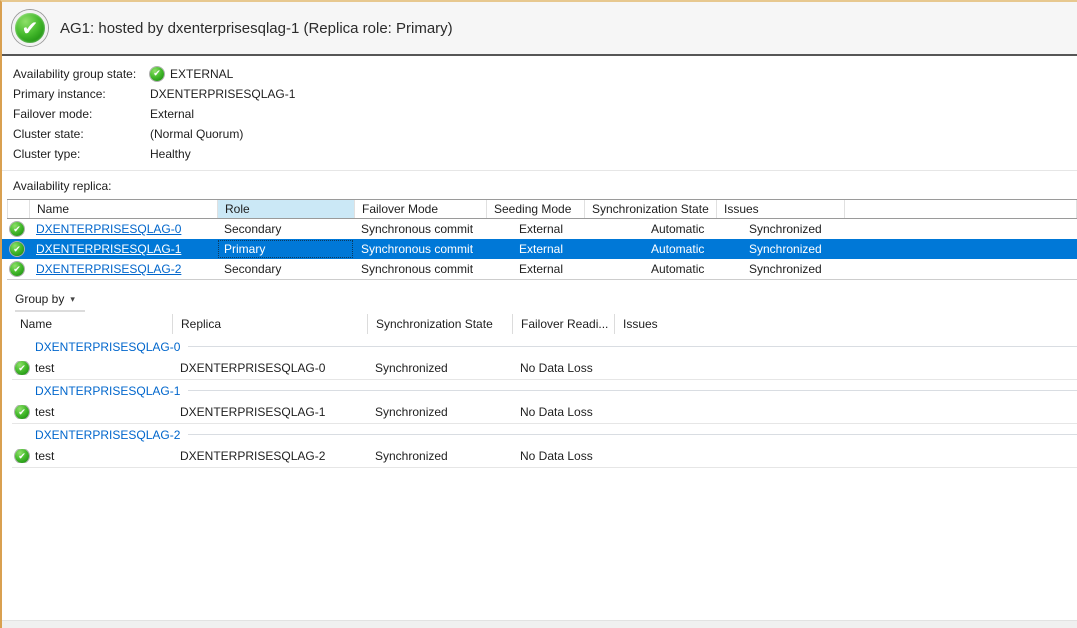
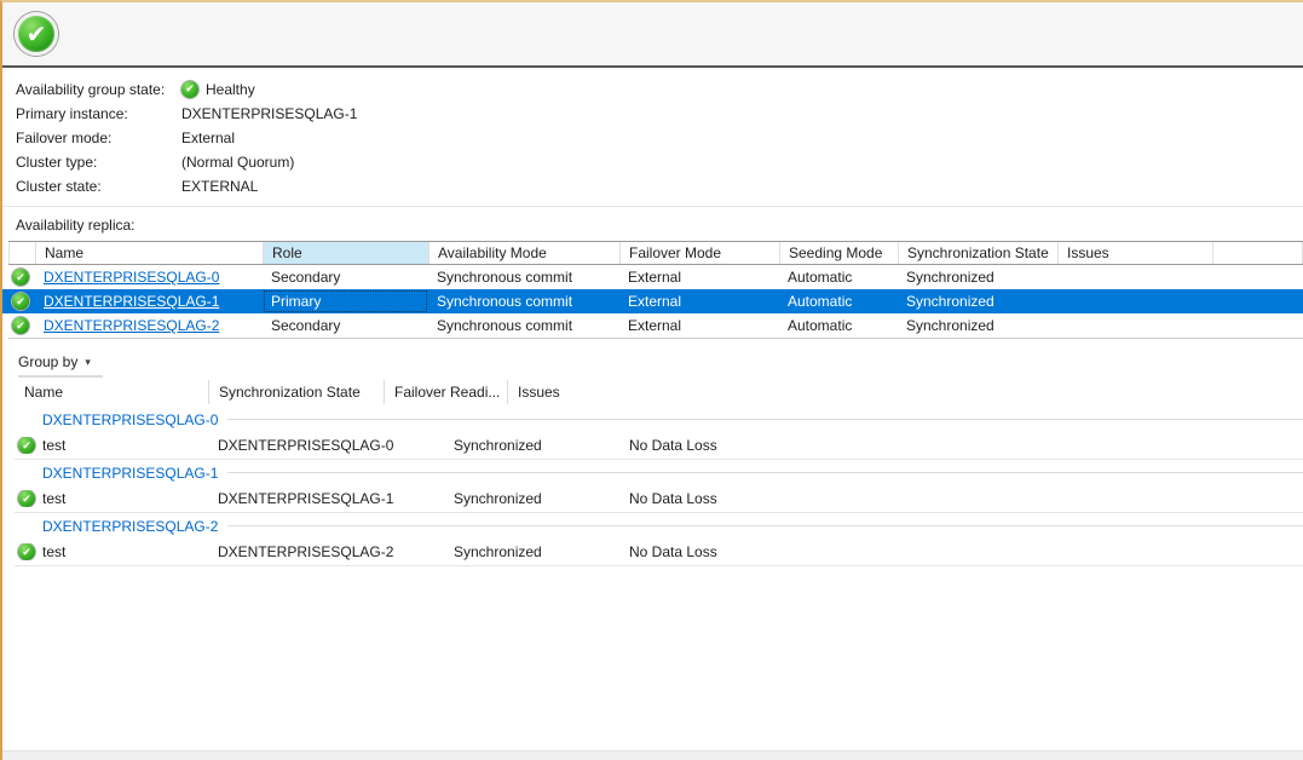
  ✔
- AG1: hosted by dxenterprisesqlag-1 (Replica role: Primary)
  Availability group state:
  ✔
- EXTERNAL
+ Healthy
  Primary instance:
  DXENTERPRISESQLAG-1
  Failover mode:
  External
- Cluster state:
+ Cluster type:
  (Normal Quorum)
- Cluster type:
+ Cluster state:
- Healthy
+ EXTERNAL
  Availability replica:
  Name
  Role
+ Availability Mode
  Failover Mode
  Seeding Mode
  Synchronization State
  Issues
  ✔
  DXENTERPRISESQLAG-0
  Secondary
  Synchronous commit
  External
  Automatic
  Synchronized
  ✔
  DXENTERPRISESQLAG-1
  Primary
  Synchronous commit
  External
  Automatic
  Synchronized
  ✔
  DXENTERPRISESQLAG-2
  Secondary
  Synchronous commit
  External
  Automatic
  Synchronized
  Group by
  ▾
  Name
- Replica
  Synchronization State
  Failover Readi...
  Issues
  DXENTERPRISESQLAG-0
  ✔
  test
  DXENTERPRISESQLAG-0
  Synchronized
  No Data Loss
  DXENTERPRISESQLAG-1
  ✔
  test
  DXENTERPRISESQLAG-1
  Synchronized
  No Data Loss
  DXENTERPRISESQLAG-2
  ✔
  test
  DXENTERPRISESQLAG-2
  Synchronized
  No Data Loss
